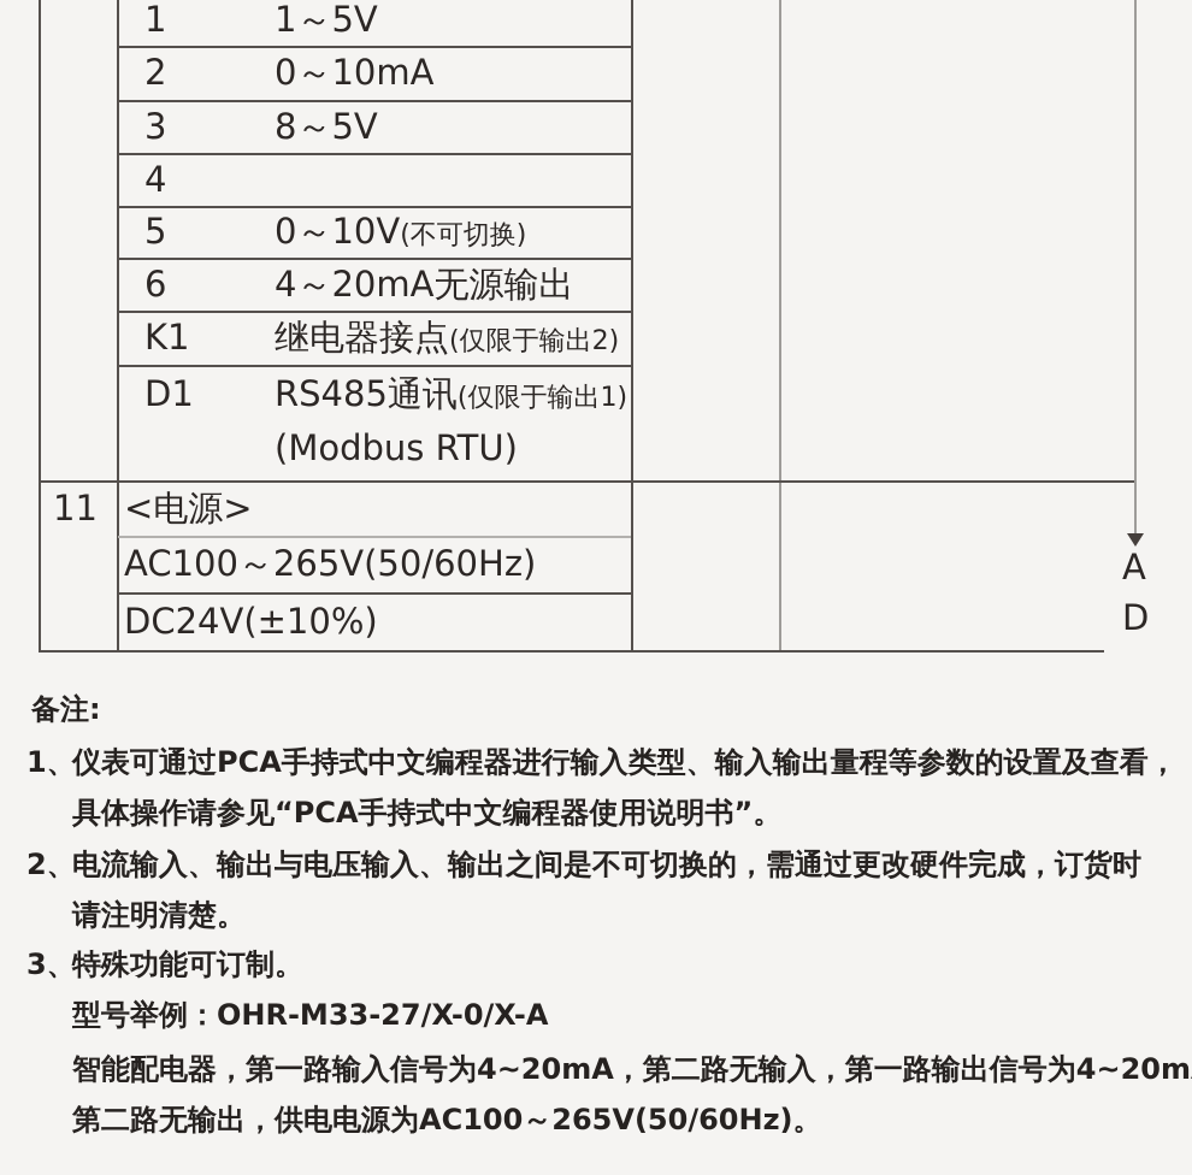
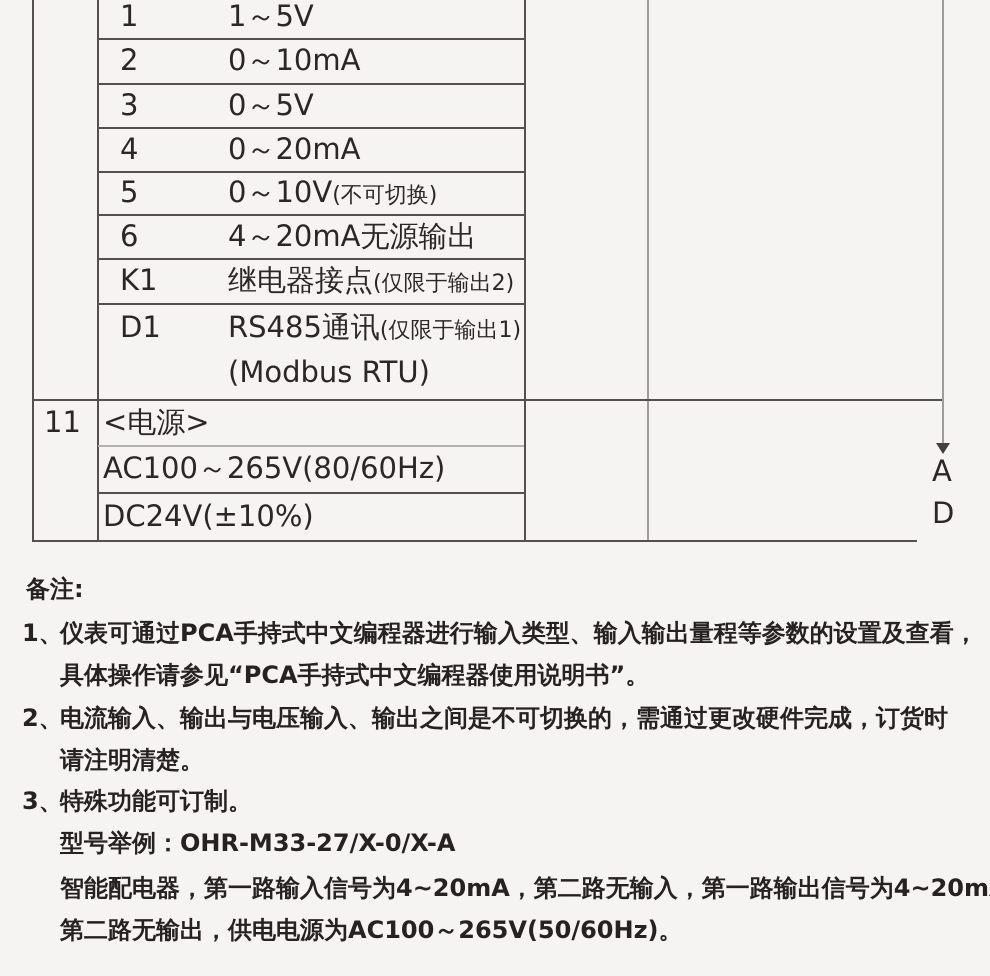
  1
  1～5V
  2
  0～10mA
  3
- 8～5V
+ 0～5V
  4
+ 0～20mA
  5
  0～10V(不可切换)
  6
  4～20mA无源输出
  K1
  继电器接点(仅限于输出2)
  D1
  RS485通讯(仅限于输出1)
  (Modbus RTU)
  11
  <电源>
- AC100～265V(50/60Hz)
+ AC100～265V(80/60Hz)
  DC24V(±10%)
  A
  D
  备注:
  1、
  仪表可通过PCA手持式中文编程器进行输入类型、输入输出量程等参数的设置及查看，
  具体操作请参见“PCA手持式中文编程器使用说明书”。
  2、
  电流输入、输出与电压输入、输出之间是不可切换的，需通过更改硬件完成，订货时
  请注明清楚。
  3、
  特殊功能可订制。
  型号举例：OHR-M33-27/X-0/X-A
  智能配电器，第一路输入信号为4~20mA，第二路无输入，第一路输出信号为4~20m
  第二路无输出，供电电源为AC100～265V(50/60Hz)。
